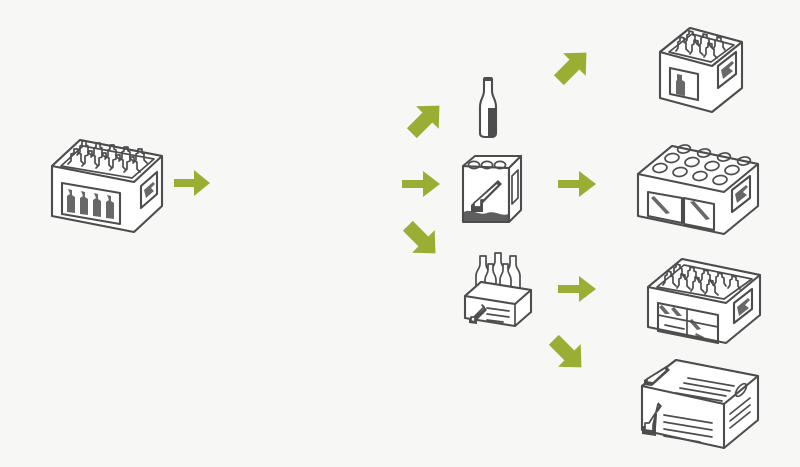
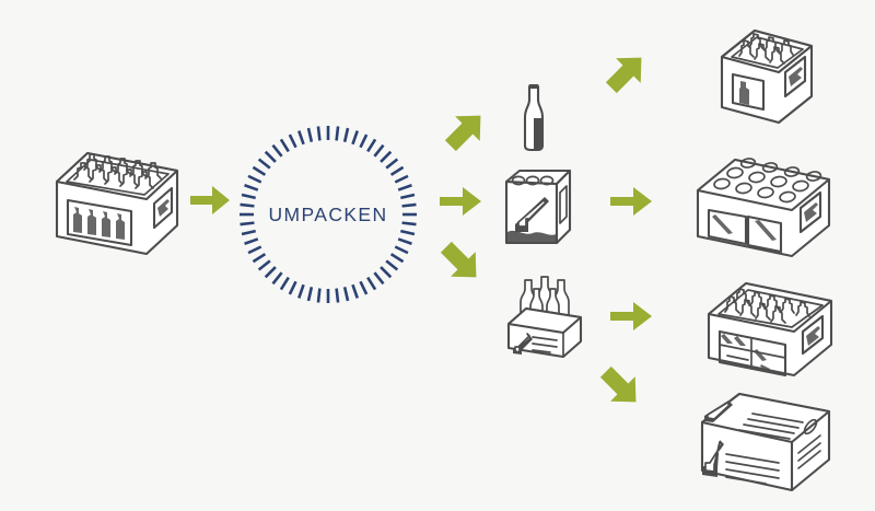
+ UMPACKEN
